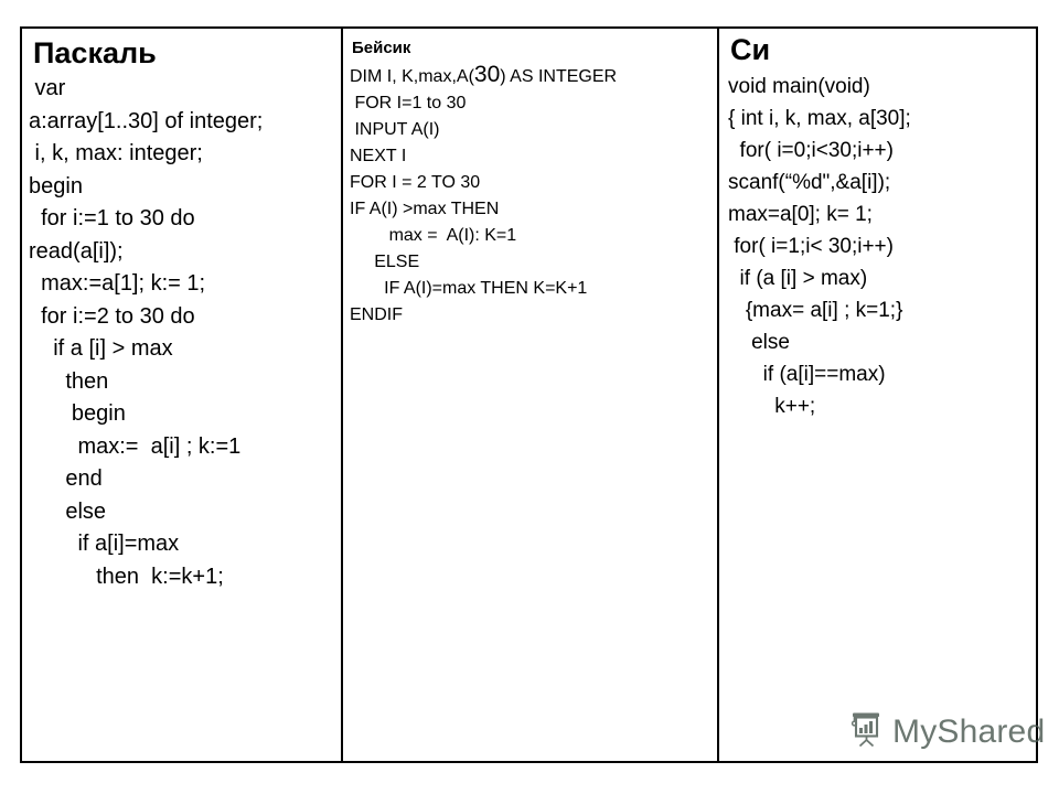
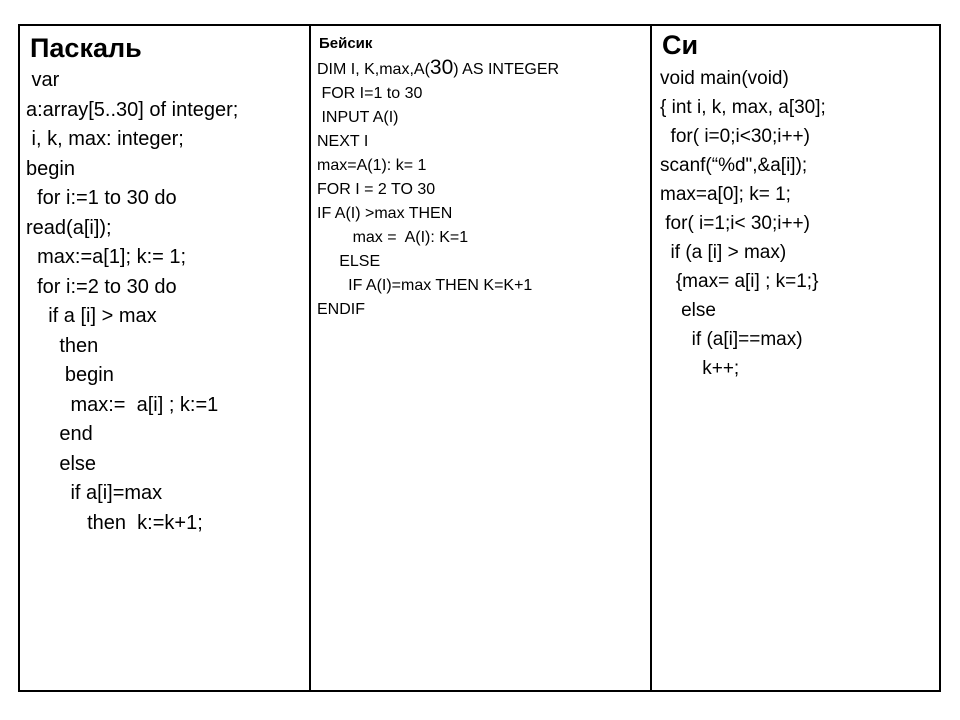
  Паскаль
  var
- a:array[1..30] of integer;
+ a:array[5..30] of integer;
  i, k, max: integer;
  begin
  for i:=1 to 30 do
  read(a[i]);
  max:=a[1]; k:= 1;
  for i:=2 to 30 do
  if a [i] > max
  then
  begin
  max:= a[i] ; k:=1
  end
  else
  if a[i]=max
  then k:=k+1;
  Бейсик
  DIM I, K,max,A(30) AS INTEGER
  FOR I=1 to 30
  INPUT A(I)
  NEXT I
+ max=A(1): k= 1
  FOR I = 2 TO 30
  IF A(I) >max THEN
  max = A(I): K=1
  ELSE
  IF A(I)=max THEN K=K+1
  ENDIF
  Си
  void main(void)
  { int i, k, max, a[30];
  for( i=0;i<30;i++)
  scanf(“%d",&a[i]);
  max=a[0]; k= 1;
  for( i=1;i< 30;i++)
  if (a [i] > max)
  {max= a[i] ; k=1;}
  else
  if (a[i]==max)
  k++;
- MyShared
